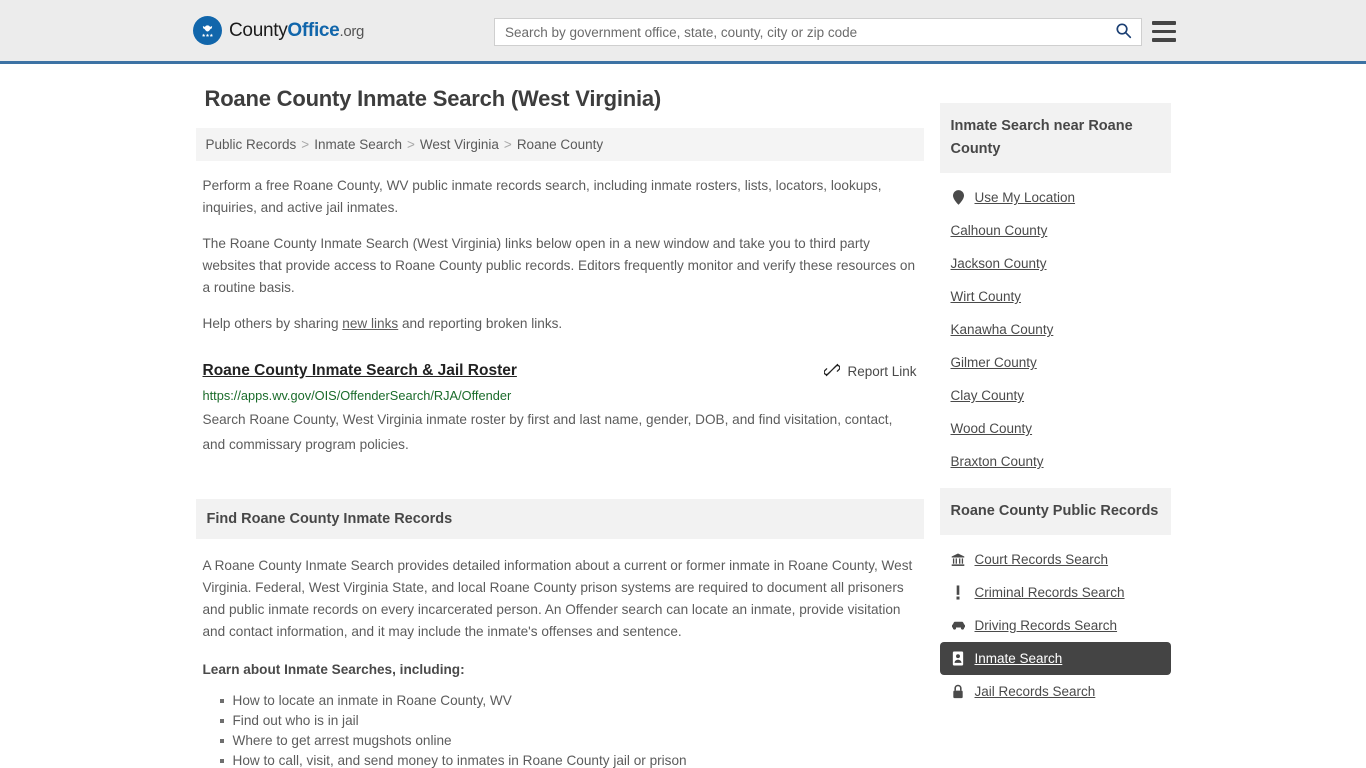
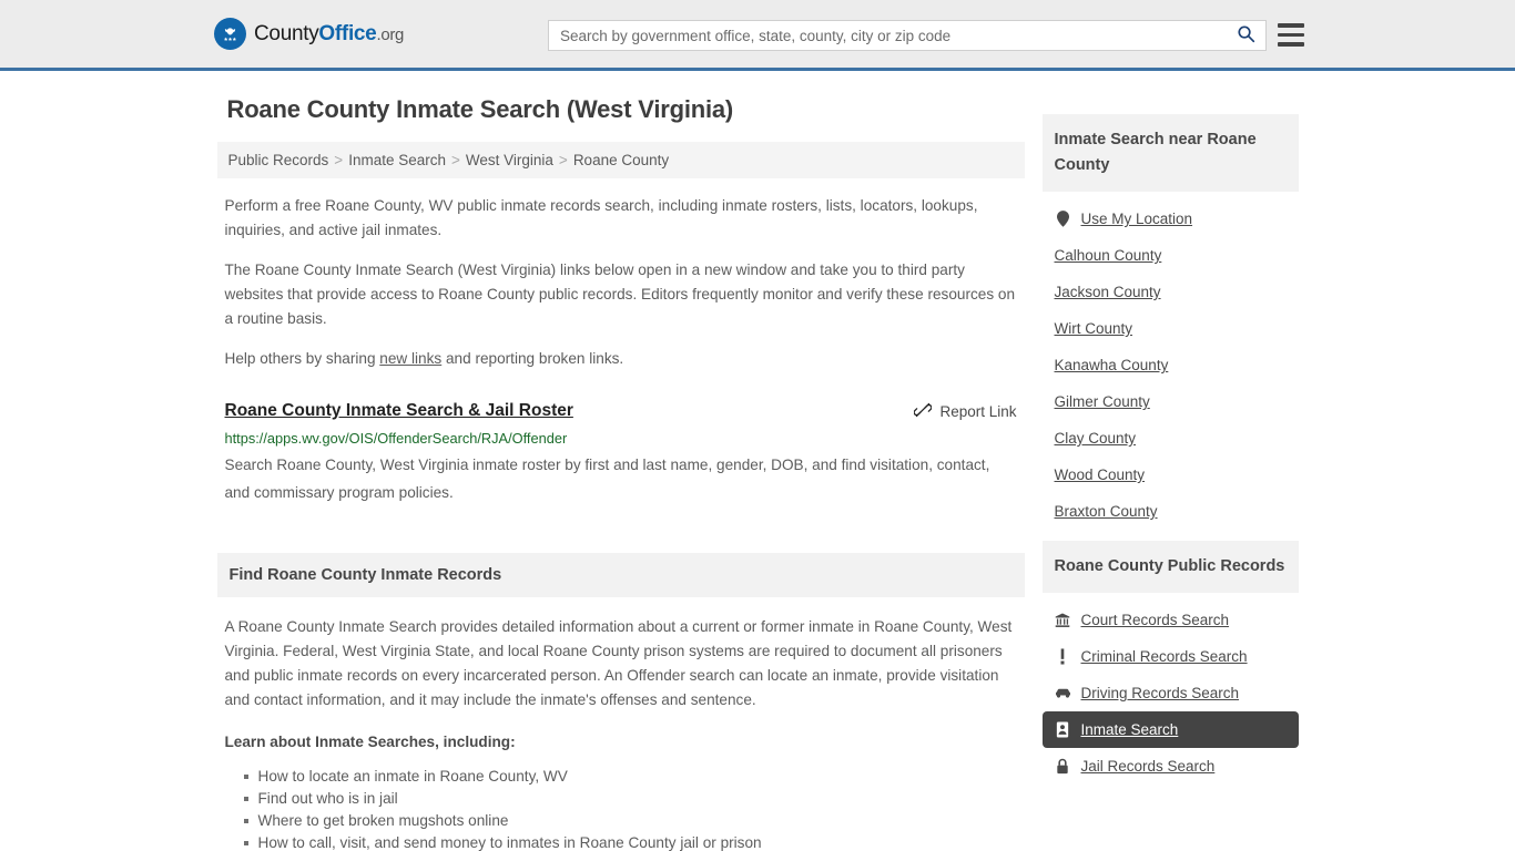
  CountyOffice.org
  Search by government office, state, county, city or zip code
  Roane County Inmate Search (West Virginia)
  Public Records > Inmate Search > West Virginia > Roane County
  Perform a free Roane County, WV public inmate records search, including inmate rosters, lists, locators, lookups, inquiries, and active jail inmates.
  The Roane County Inmate Search (West Virginia) links below open in a new window and take you to third party websites that provide access to Roane County public records. Editors frequently monitor and verify these resources on a routine basis.
  Help others by sharing new links and reporting broken links.
  Roane County Inmate Search & Jail Roster
  Report Link
  https://apps.wv.gov/OIS/OffenderSearch/RJA/Offender
  Search Roane County, West Virginia inmate roster by first and last name, gender, DOB, and find visitation, contact, and commissary program policies.
  Find Roane County Inmate Records
  A Roane County Inmate Search provides detailed information about a current or former inmate in Roane County, West Virginia. Federal, West Virginia State, and local Roane County prison systems are required to document all prisoners and public inmate records on every incarcerated person. An Offender search can locate an inmate, provide visitation and contact information, and it may include the inmate's offenses and sentence.
  Learn about Inmate Searches, including:
  How to locate an inmate in Roane County, WV
  Find out who is in jail
- Where to get arrest mugshots online
+ Where to get broken mugshots online
  How to call, visit, and send money to inmates in Roane County jail or prison
  Inmate Search near Roane County
  Use My Location
  Calhoun County
  Jackson County
  Wirt County
  Kanawha County
  Gilmer County
  Clay County
  Wood County
  Braxton County
  Roane County Public Records
  Court Records Search
  Criminal Records Search
  Driving Records Search
  Inmate Search
  Jail Records Search
